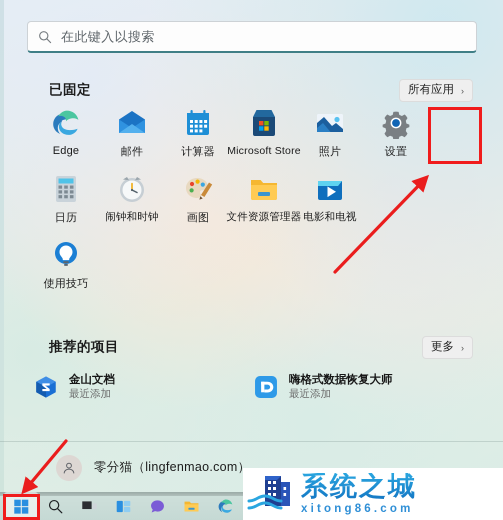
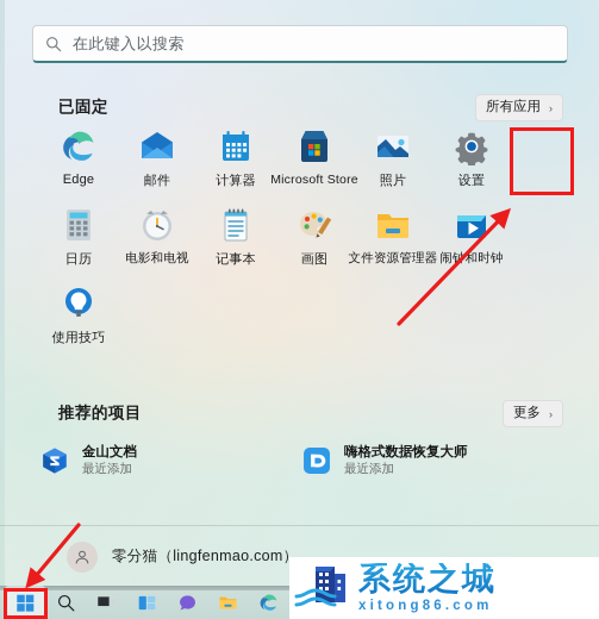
  在此键入以搜索
  已固定
  所有应用
  ›
  Edge
  邮件
  计算器
  Microsoft Store
  照片
  设置
  日历
- 闹钟和时钟
+ 电影和电视
+ 记事本
  画图
  文件资源管理器
- 电影和电视
+ 闹钟和时钟
  使用技巧
  推荐的项目
  更多
  ›
  金山文档
  最近添加
  嗨格式数据恢复大师
  最近添加
  零分猫（lingfenmao.com）
  系统之城
  xitong86.com
